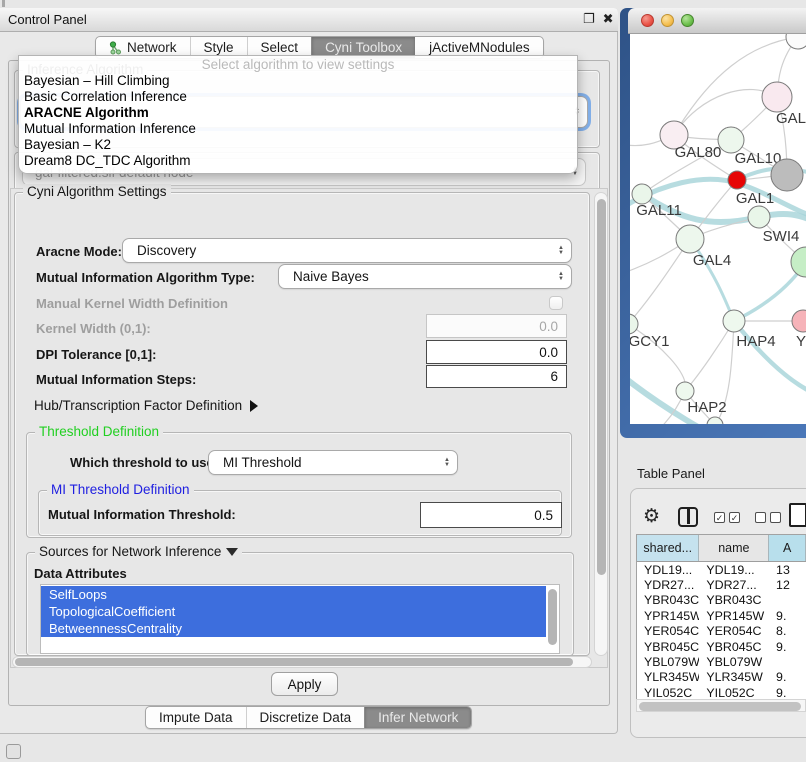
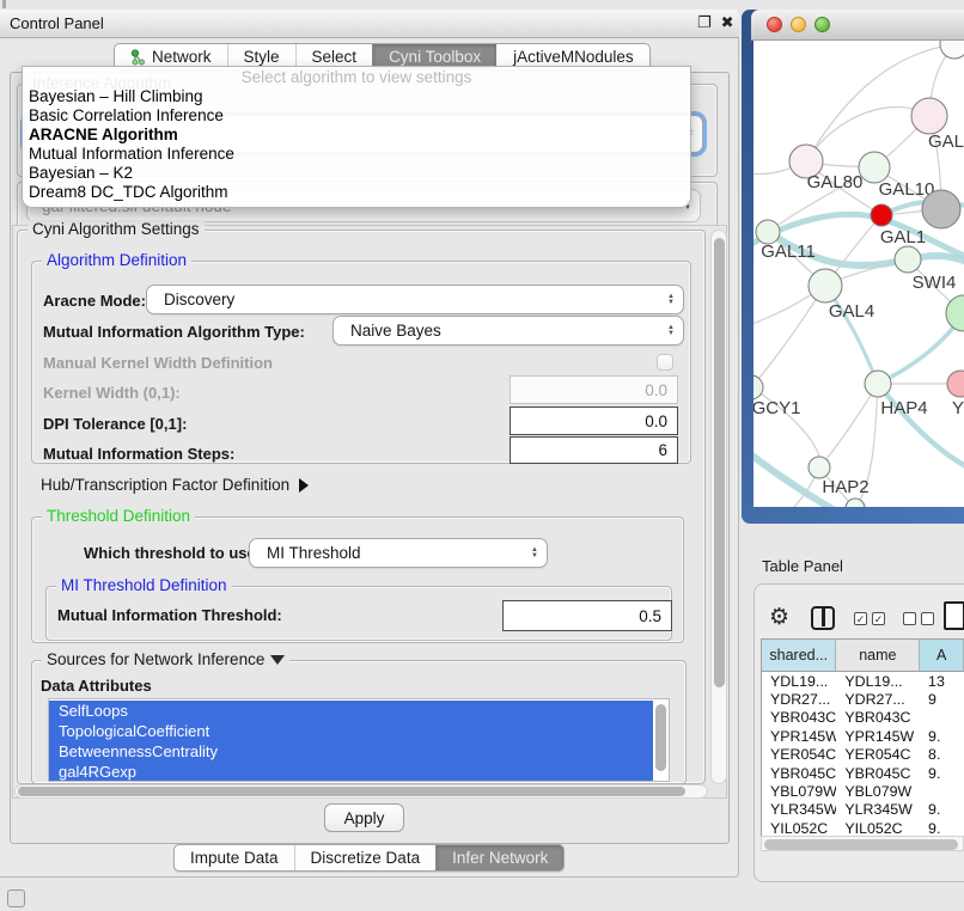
  Control Panel
  ❐
  ✖
  Network
  Style
  Select
  Cyni Toolbox
  jActiveMNodules
  Cyni Algorithm Settings
+ Algorithm Definition
  Aracne Mode:
  Discovery
  Mutual Information Algorithm Type:
  Naive Bayes
  Manual Kernel Width Definition
  Kernel Width (0,1):
  0.0
  DPI Tolerance [0,1]:
  0.0
  Mutual Information Steps:
  6
  Hub/Transcription Factor Definition
  Threshold Definition
  Which threshold to us
  MI Threshold
  MI Threshold Definition
  Mutual Information Threshold:
  0.5
  Sources for Network Inference
  Data Attributes
  SelfLoops
  TopologicalCoefficient
  BetweennessCentrality
+ gal4RGexp
  Apply
  Impute Data
  Discretize Data
  Infer Network
  Select algorithm to view settings
  Bayesian – Hill Climbing
  Basic Correlation Inference
  ARACNE Algorithm
  Mutual Information Inference
  Bayesian – K2
  Dream8 DC_TDC Algorithm
  GAL
  GAL80
  GAL10
  GAL1
  GAL11
  SWI4
  GAL4
  GCY1
  HAP4
  Y
  HAP2
  Table Panel
  ⚙
  ✓
  ✓
  shared...
  name
  A
  YDL19...
  YDL19...
  13
  YDR27...
  YDR27...
- 12
+ 9
  YBR043C
  YBR043C
  YPR145W
  YPR145W
  9.
  YER054C
  YER054C
  8.
  YBR045C
  YBR045C
  9.
  YBL079W
  YBL079W
  YLR345W
  YLR345W
  9.
  YIL052C
  YIL052C
  9.
